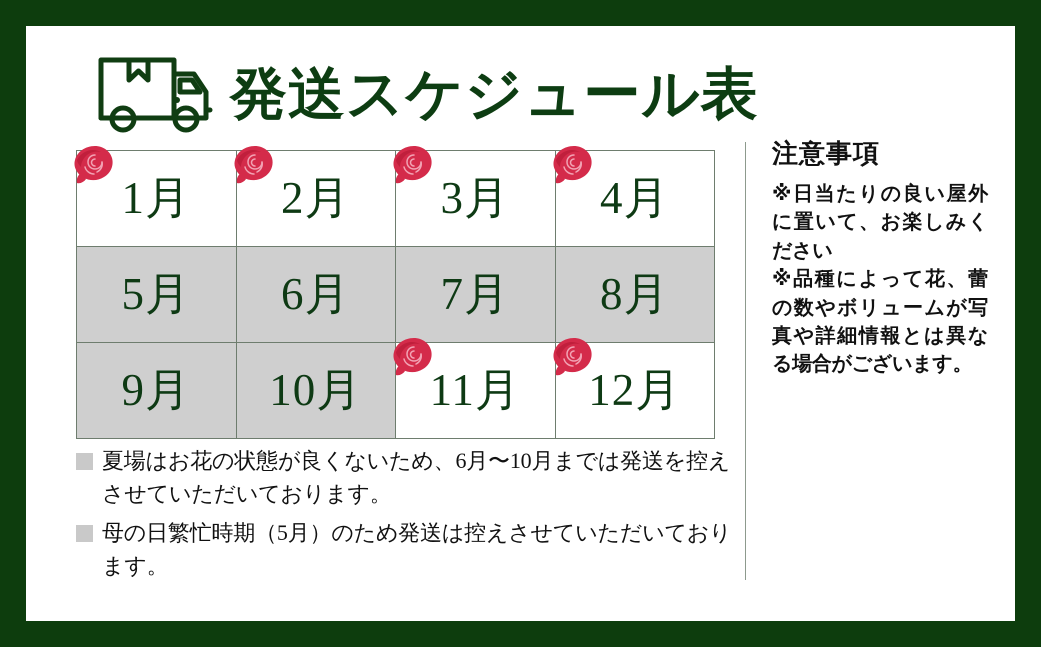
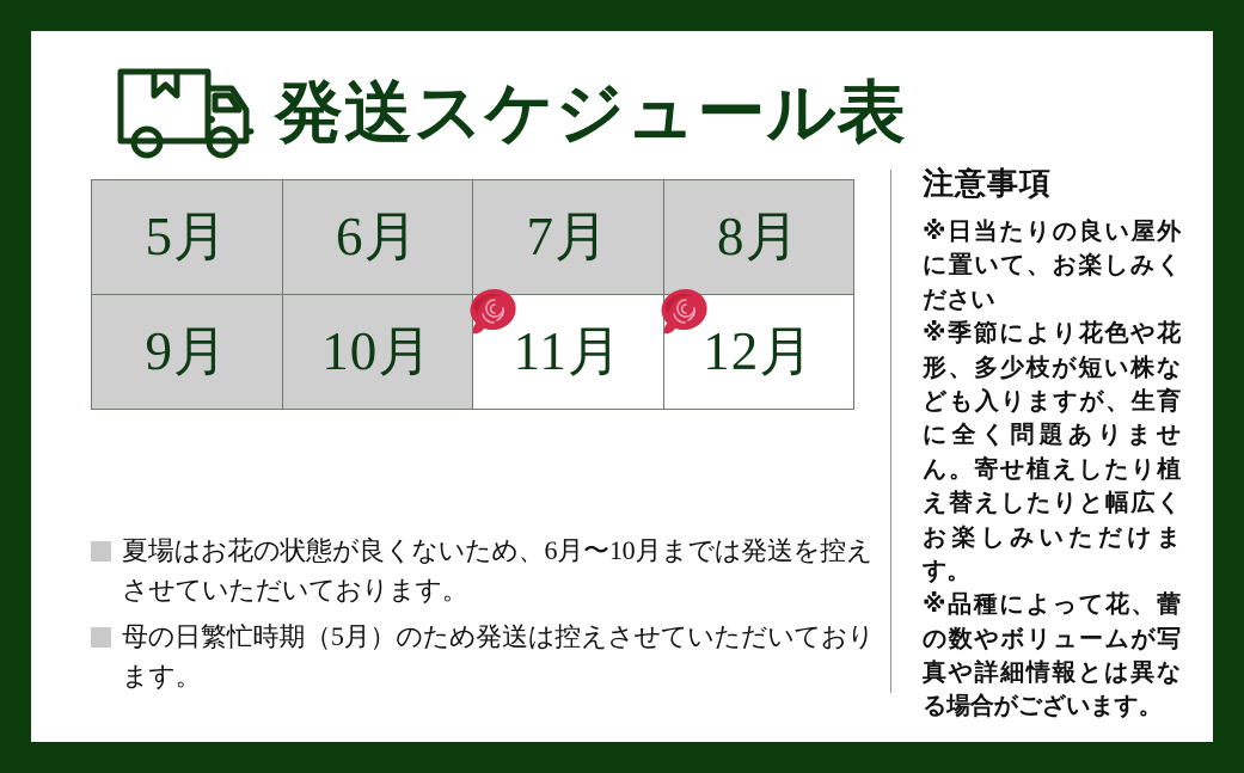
  発送スケジュール表
- 1月	2月	3月	4月
  5月	6月	7月	8月
  9月	10月	11月	12月
  夏場はお花の状態が良くないため、6月〜10月までは発送を控えさせていただいております。
  母の日繁忙時期（5月）のため発送は控えさせていただいております。
  注意事項
  ※日当たりの良い屋外に置いて、お楽しみください
+ ※季節により花色や花形、多少枝が短い株なども入りますが、生育に全く問題ありません。寄せ植えしたり植え替えしたりと幅広くお楽しみいただけます。
  ※品種によって花、蕾の数やボリュームが写真や詳細情報とは異なる場合がございます。
